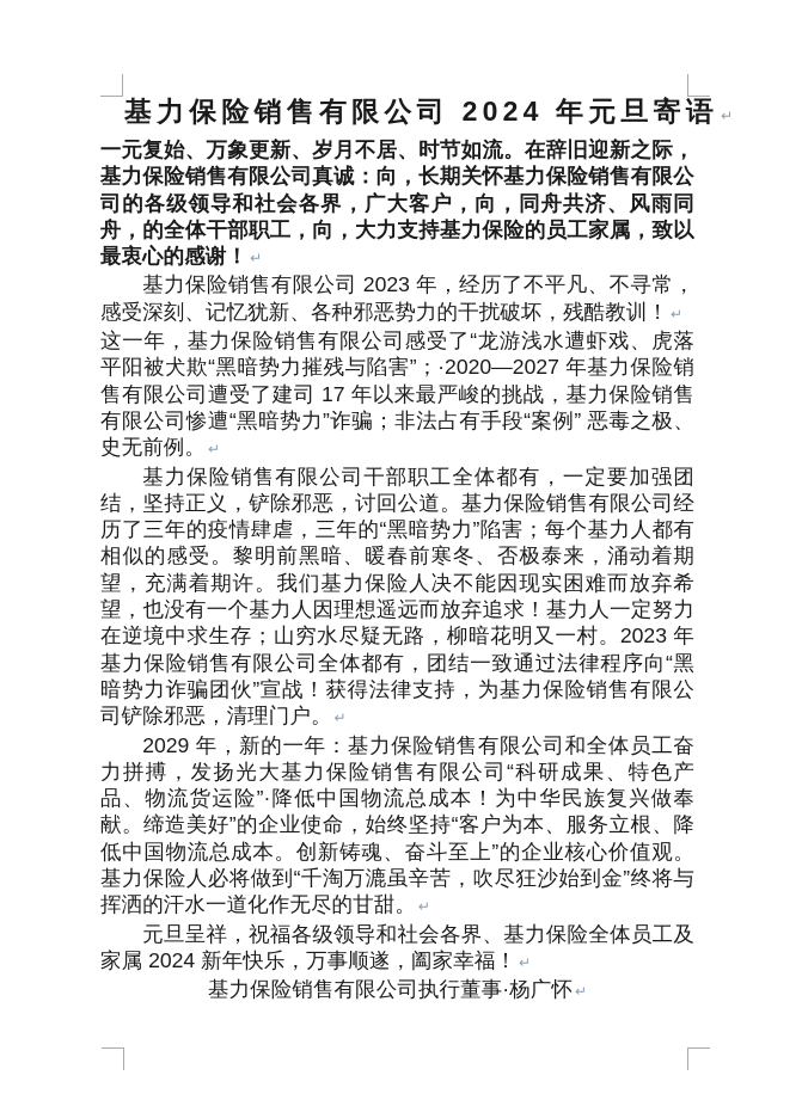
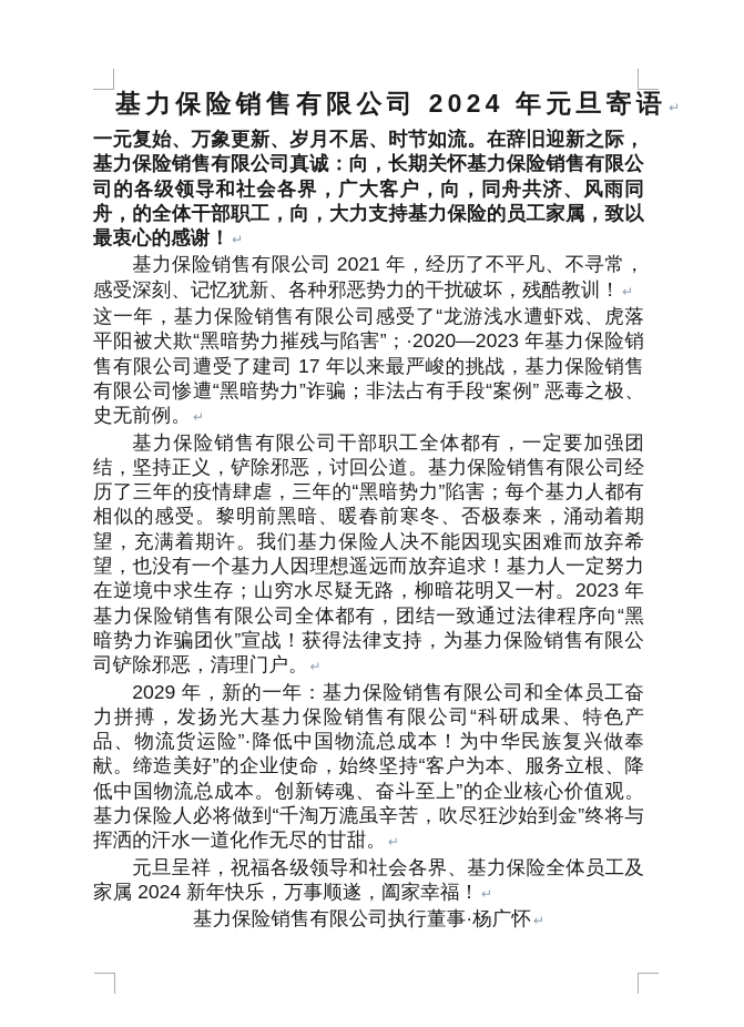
  基力保险销售有限公司 2024 年元旦寄语 ↵
  一元复始、万象更新、岁月不居、时节如流。在辞旧迎新之际，基力保险销售有限公司真诚：向，长期关怀基力保险销售有限公司的各级领导和社会各界，广大客户，向，同舟共济、风雨同舟，的全体干部职工，向，大力支持基力保险的员工家属，致以最衷心的感谢！ ↵
- 基力保险销售有限公司 2023 年，经历了不平凡、不寻常，感受深刻、记忆犹新、各种邪恶势力的干扰破坏，残酷教训！ ↵
+ 基力保险销售有限公司 2021 年，经历了不平凡、不寻常，感受深刻、记忆犹新、各种邪恶势力的干扰破坏，残酷教训！ ↵
- 这一年，基力保险销售有限公司感受了“龙游浅水遭虾戏、虎落平阳被犬欺“黑暗势力摧残与陷害”；·2020—2027 年基力保险销售有限公司遭受了建司 17 年以来最严峻的挑战，基力保险销售有限公司惨遭“黑暗势力”诈骗；非法占有手段“案例” 恶毒之极、史无前例。 ↵
+ 这一年，基力保险销售有限公司感受了“龙游浅水遭虾戏、虎落平阳被犬欺“黑暗势力摧残与陷害”；·2020—2023 年基力保险销售有限公司遭受了建司 17 年以来最严峻的挑战，基力保险销售有限公司惨遭“黑暗势力”诈骗；非法占有手段“案例” 恶毒之极、史无前例。 ↵
  基力保险销售有限公司干部职工全体都有，一定要加强团结，坚持正义，铲除邪恶，讨回公道。基力保险销售有限公司经历了三年的疫情肆虐，三年的“黑暗势力”陷害；每个基力人都有相似的感受。黎明前黑暗、暖春前寒冬、否极泰来，涌动着期望，充满着期许。我们基力保险人决不能因现实困难而放弃希望，也没有一个基力人因理想遥远而放弃追求！基力人一定努力在逆境中求生存；山穷水尽疑无路，柳暗花明又一村。2023 年基力保险销售有限公司全体都有，团结一致通过法律程序向“黑暗势力诈骗团伙”宣战！获得法律支持，为基力保险销售有限公司铲除邪恶，清理门户。 ↵
  2029 年，新的一年：基力保险销售有限公司和全体员工奋力拼搏，发扬光大基力保险销售有限公司“科研成果、特色产品、物流货运险”·降低中国物流总成本！为中华民族复兴做奉献。缔造美好”的企业使命，始终坚持“客户为本、服务立根、降低中国物流总成本。创新铸魂、奋斗至上”的企业核心价值观。基力保险人必将做到“千淘万漉虽辛苦，吹尽狂沙始到金”终将与挥洒的汗水一道化作无尽的甘甜。 ↵
  元旦呈祥，祝福各级领导和社会各界、基力保险全体员工及家属 2024 新年快乐，万事顺遂，阖家幸福！ ↵
  基力保险销售有限公司执行董事·杨广怀 ↵
